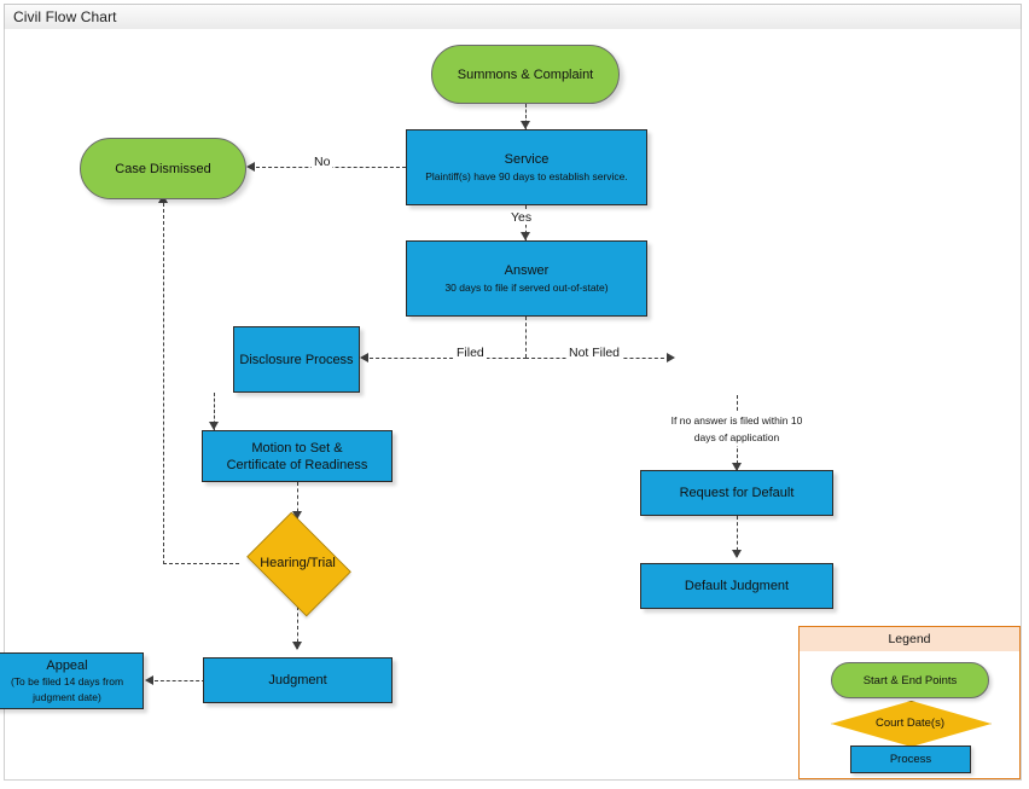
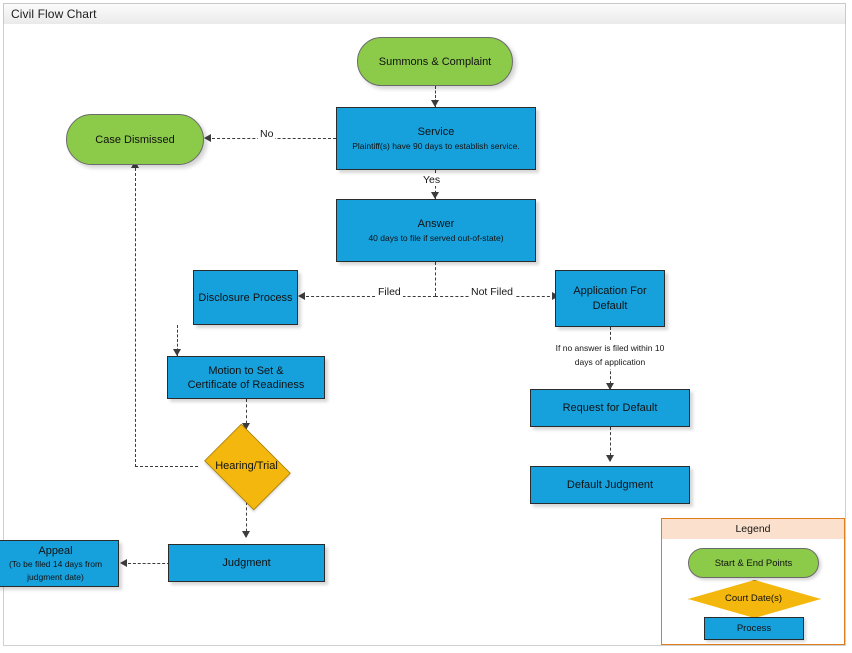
  Civil Flow Chart
  No
  Yes
  Filed
  Not Filed
  If no answer is filed within 10
  days of application
  Summons & Complaint
  Case Dismissed
  Service
  Plaintiff(s) have 90 days to establish service.
  Answer
- 30 days to file if served out-of-state)
+ 40 days to file if served out-of-state)
  Disclosure Process
+ Application For
+ Default
  Motion to Set &
  Certificate of Readiness
  Request for Default
  Default Judgment
  Hearing/Trial
  Judgment
  Appeal
  (To be filed 14 days from
  judgment date)
  Legend
  Start & End Points
  Court Date(s)
  Process
